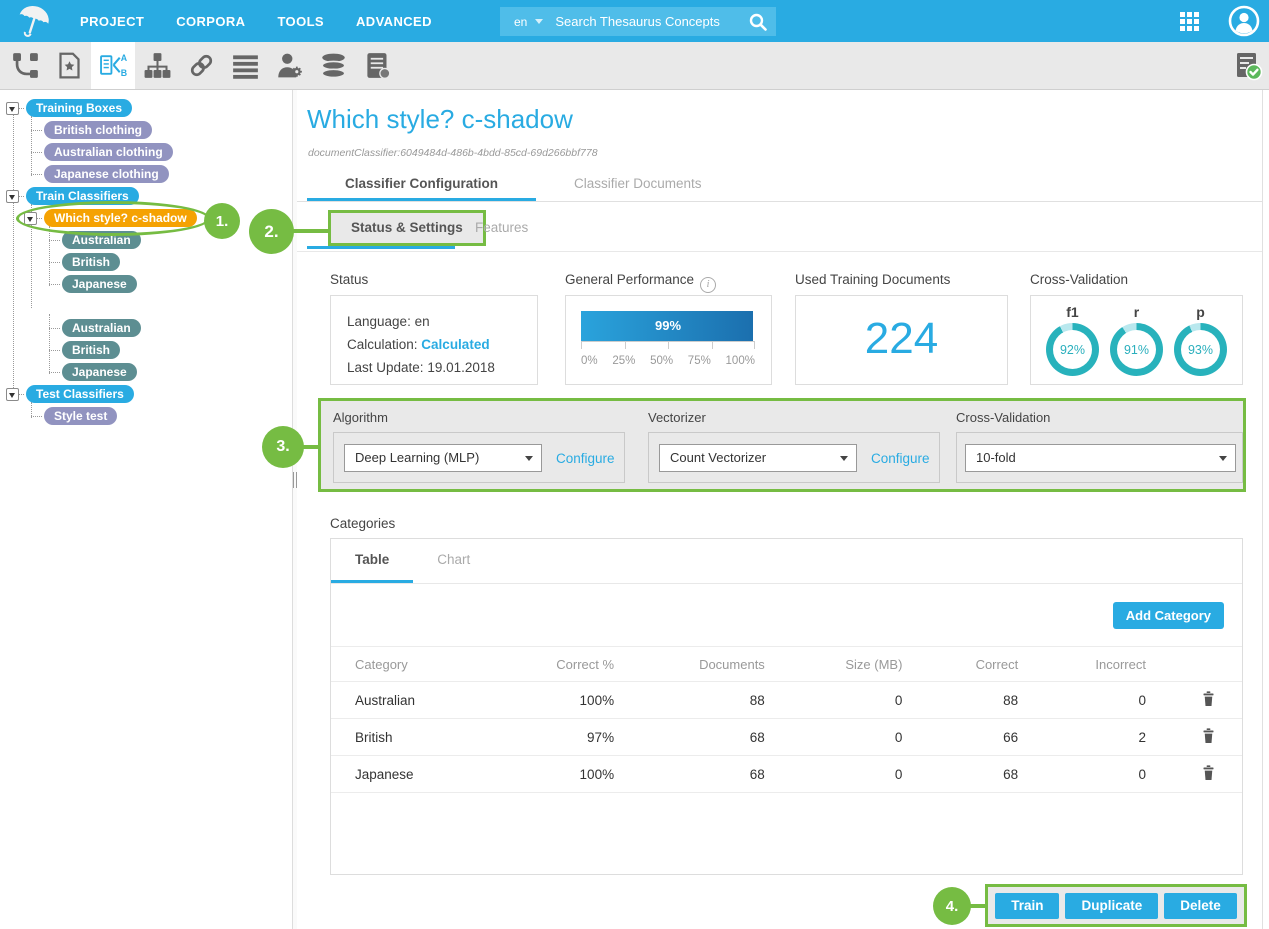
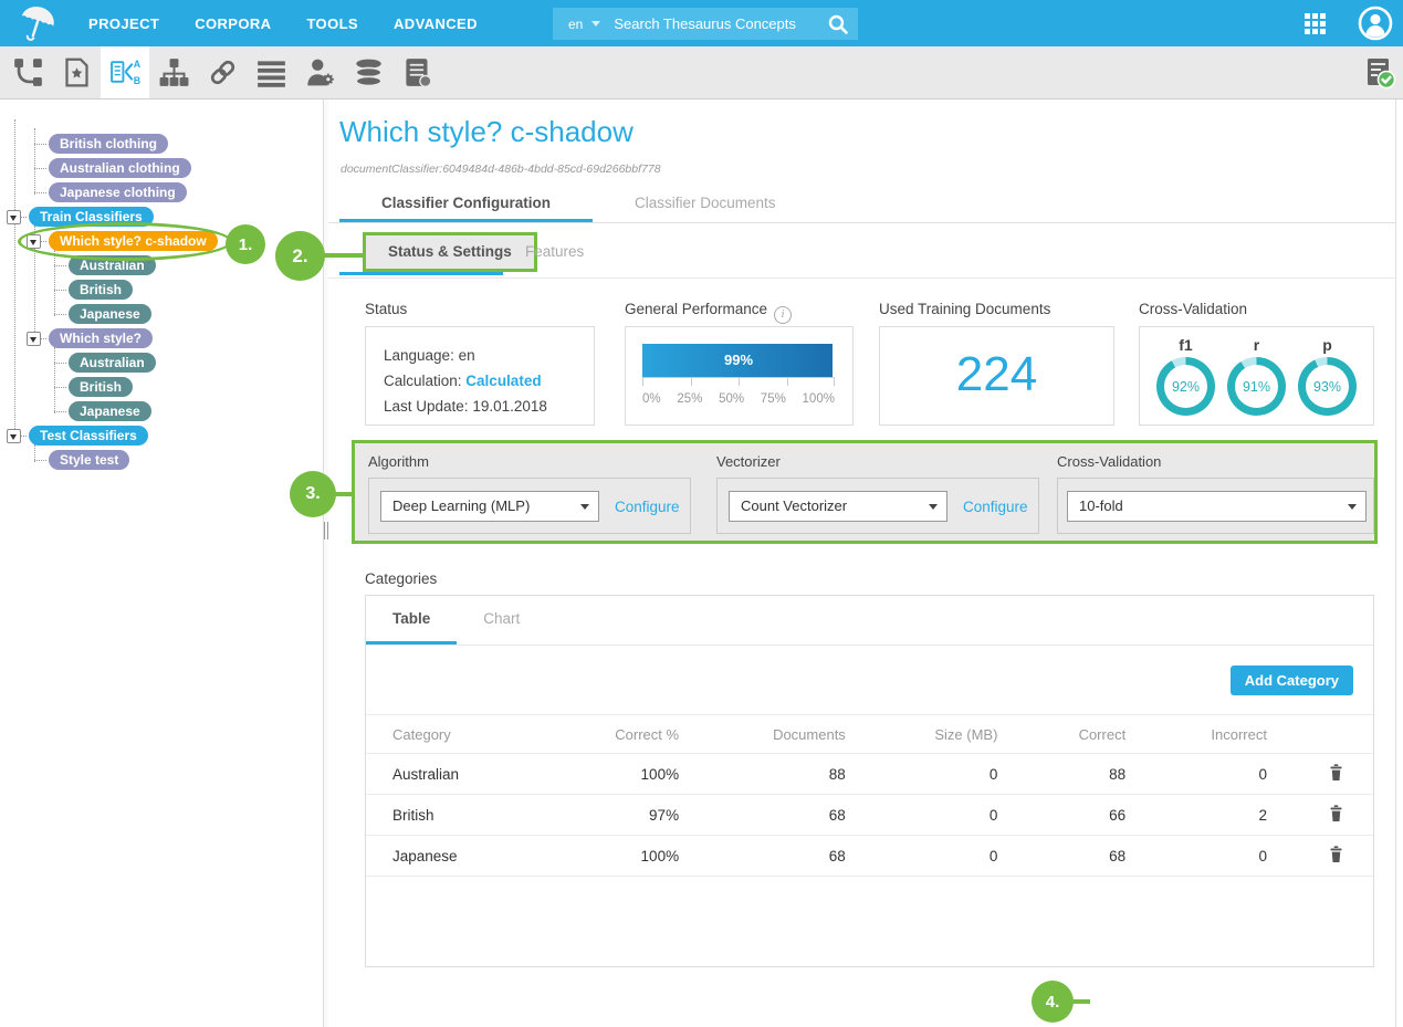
  PROJECT
  CORPORA
  TOOLS
  ADVANCED
  en
  Search Thesaurus Concepts
  A
  B
- Training Boxes
  British clothing
  Australian clothing
  Japanese clothing
  Train Classifiers
  Which style? c-shadow
  Australian
  British
  Japanese
+ Which style?
  Australian
  British
  Japanese
  Test Classifiers
  Style test
  Which style? c-shadow
  documentClassifier:6049484d-486b-4bdd-85cd-69d266bbf778
  Classifier Configuration
  Classifier Documents
  Status & Settings
  Features
  Status
  Language: en
  Calculation: Calculated
  Last Update: 19.01.2018
  General Performance i
  99%
  0%
  25%
  50%
  75%
  100%
  Used Training Documents
  224
  Cross-Validation
  f1
  92%
  r
  91%
  p
  93%
  Algorithm
  Deep Learning (MLP)
  Configure
  Vectorizer
  Count Vectorizer
  Configure
  Cross-Validation
  10-fold
  Categories
  Table
  Chart
  Add Category
  Category	Correct %	Documents	Size (MB)	Correct	Incorrect
  Australian	100%	88	0	88	0
  British	97%	68	0	66	2
  Japanese	100%	68	0	68	0
- Train
- Duplicate
- Delete
  1.
  2.
  3.
  4.
